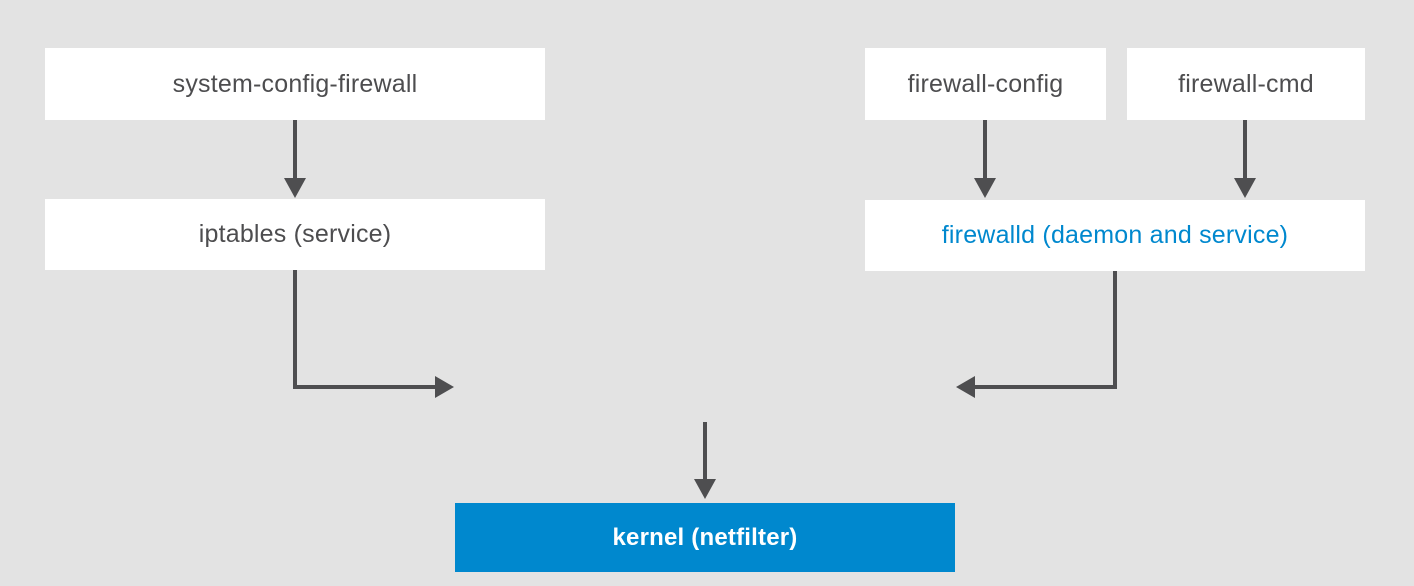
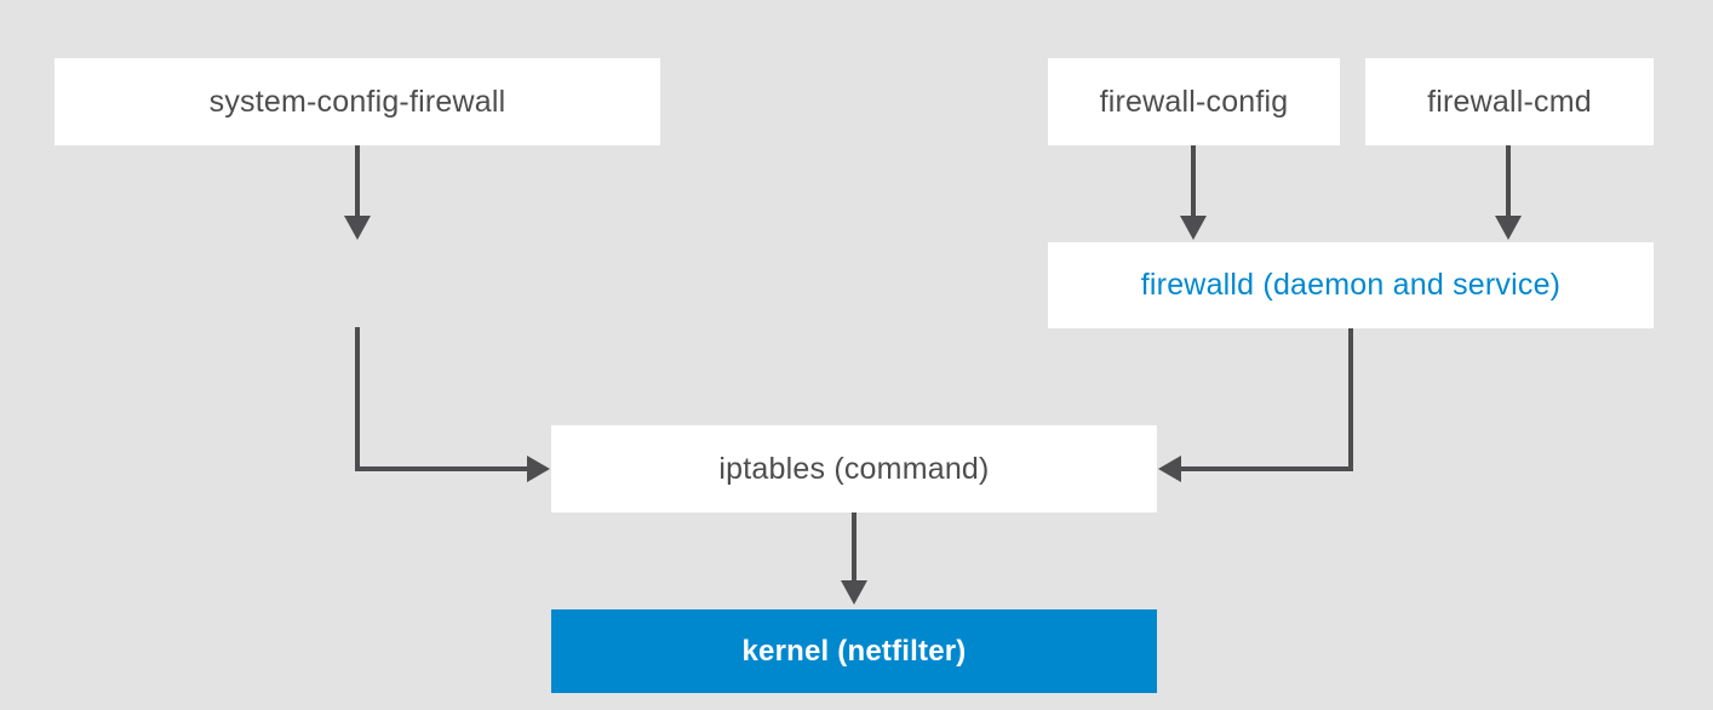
  system-config-firewall
- iptables (service)
  firewall-config
  firewall-cmd
  firewalld (daemon and service)
+ iptables (command)
  kernel (netfilter)
